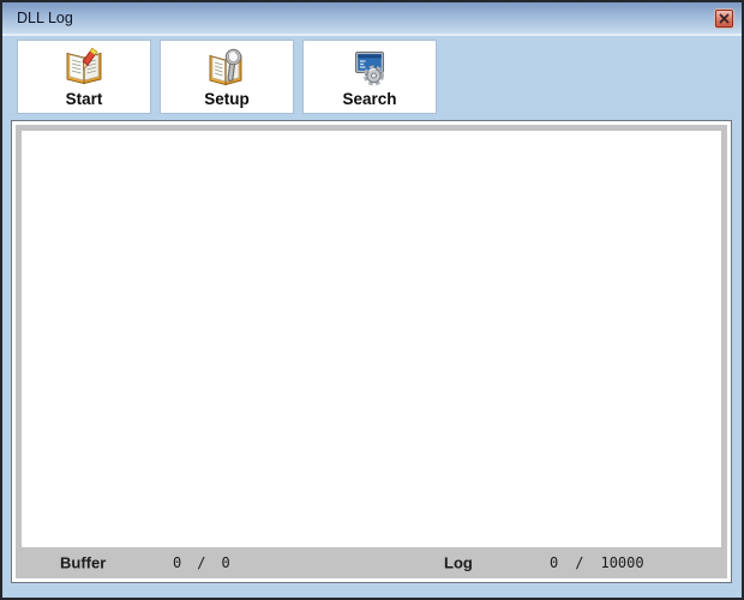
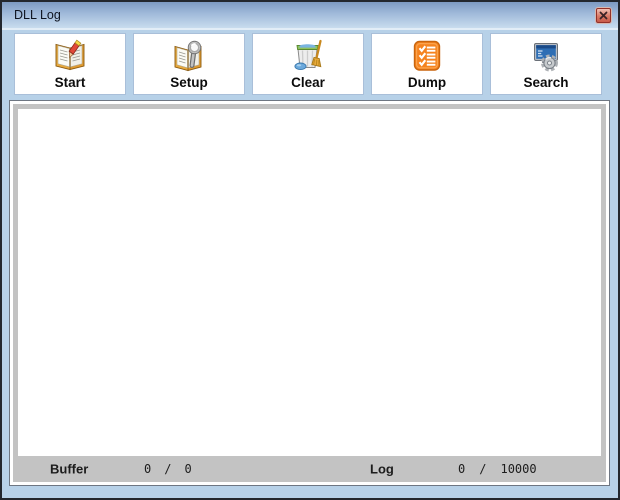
  DLL Log
  Start
  Setup
+ Clear
+ Dump
  Search
  Buffer
  0
  /
  0
  Log
  0
  /
  10000
